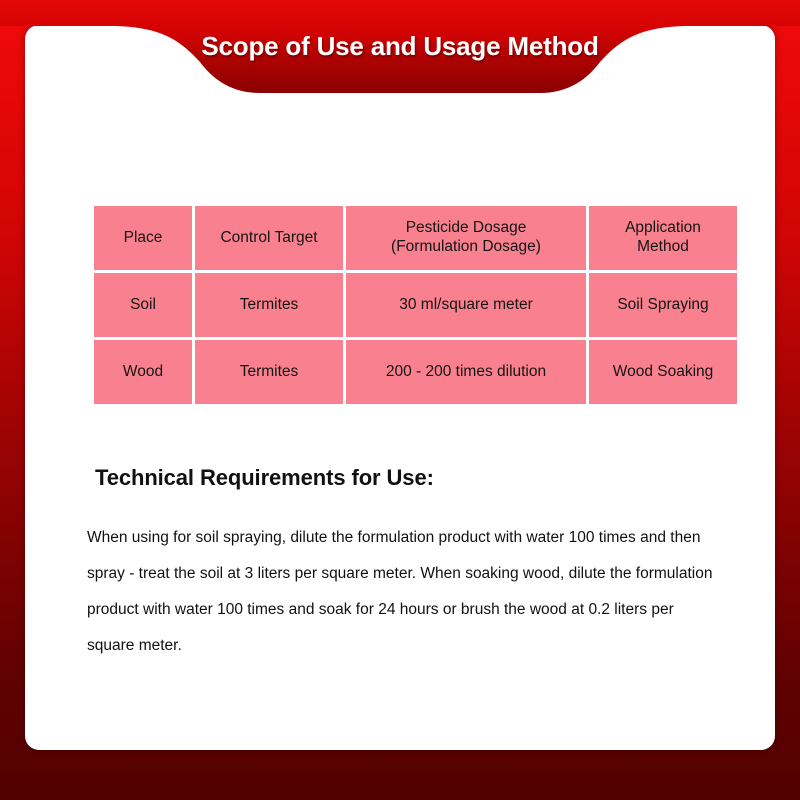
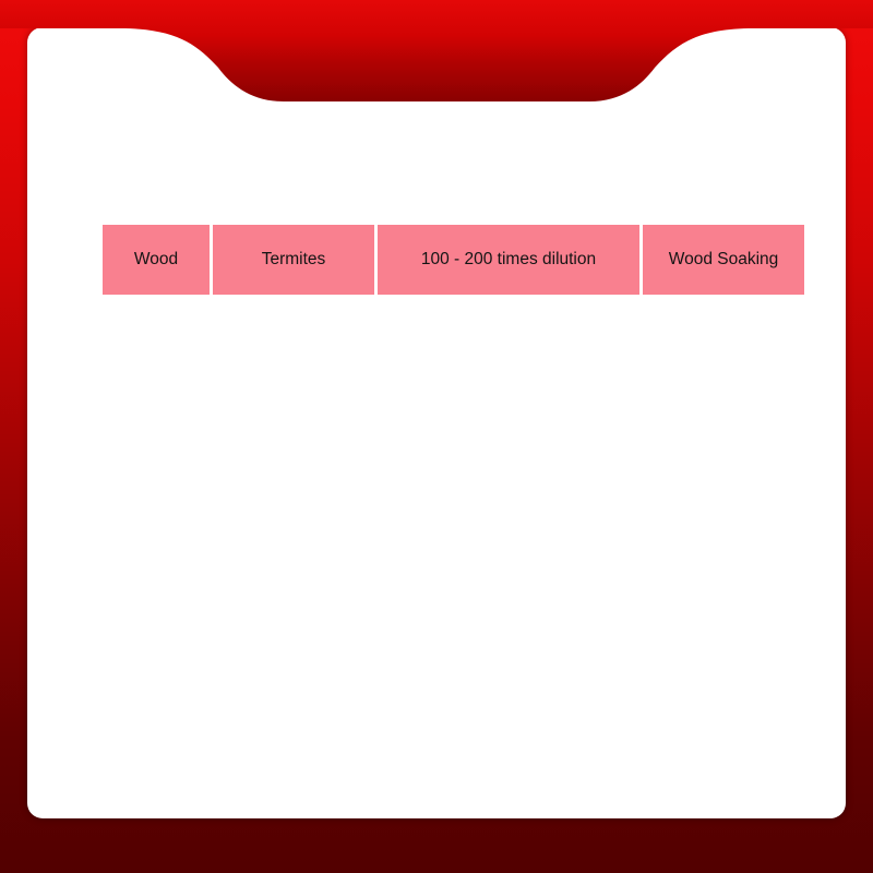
- Place	Control Target	Pesticide Dosage (Formulation Dosage)	Application Method
- Soil	Termites	30 ml/square meter	Soil Spraying
- Wood	Termites	200 - 200 times dilution	Wood Soaking
+ Wood	Termites	100 - 200 times dilution	Wood Soaking
- Technical Requirements for Use:
- When using for soil spraying, dilute the formulation product with water 100 times and then spray - treat the soil at 3 liters per square meter. When soaking wood, dilute the formulation product with water 100 times and soak for 24 hours or brush the wood at 0.2 liters per square meter.
- Scope of Use and Usage Method
